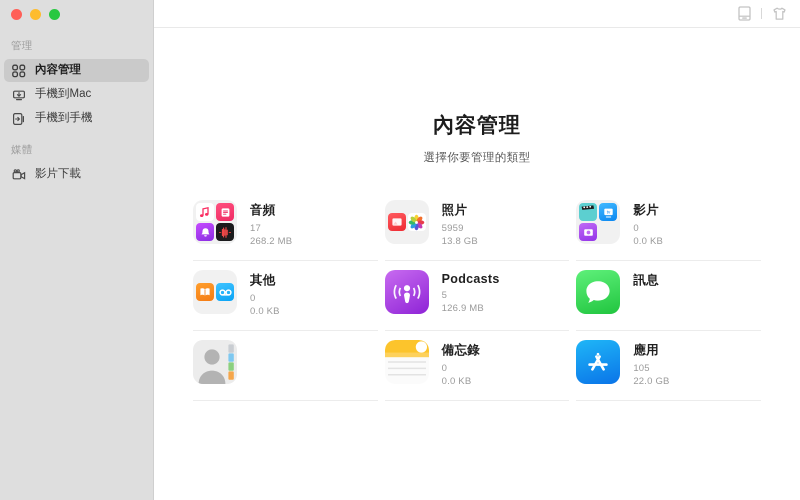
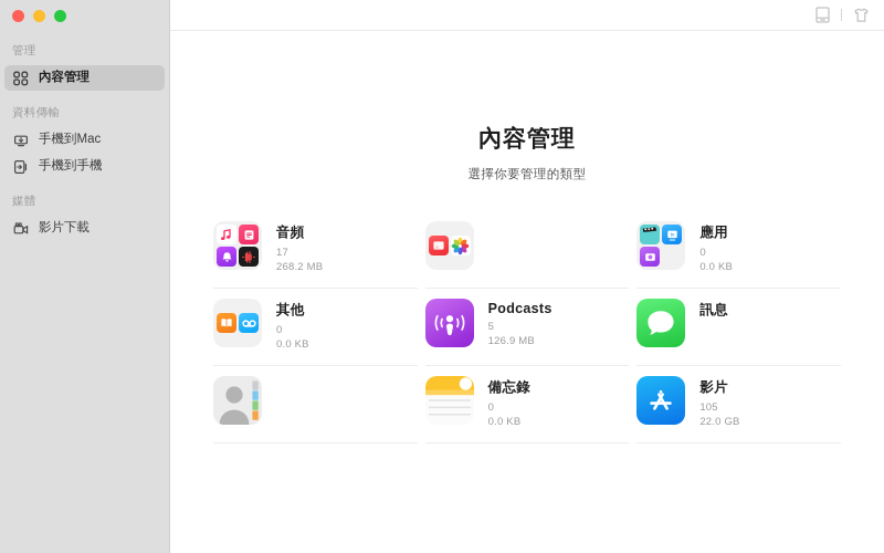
  管理
  內容管理
+ 資料傳輸
  手機到Mac
  手機到手機
  媒體
  影片下載
  內容管理
  選擇你要管理的類型
  音頻
  17
  268.2 MB
- 照片
- 5959
- 13.8 GB
- 影片
+ 應用
  0
  0.0 KB
  其他
  0
  0.0 KB
  Podcasts
  5
  126.9 MB
  訊息
  備忘錄
  0
  0.0 KB
- 應用
+ 影片
  105
  22.0 GB
